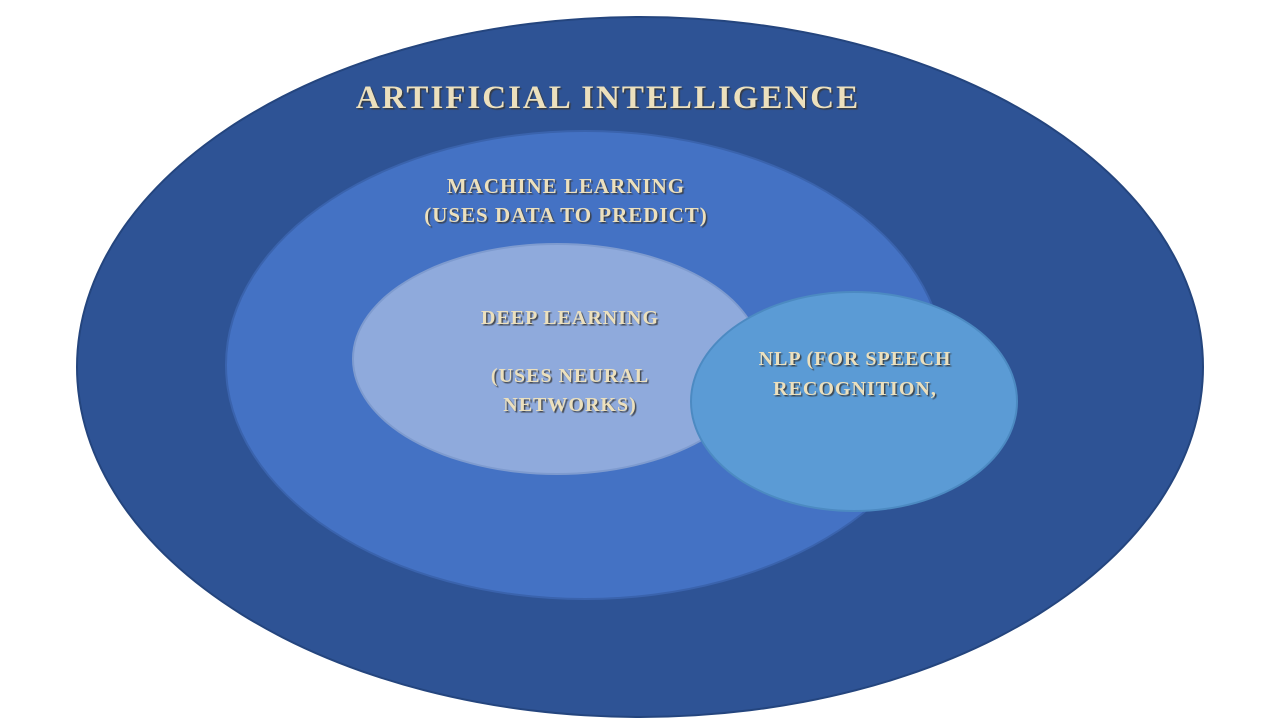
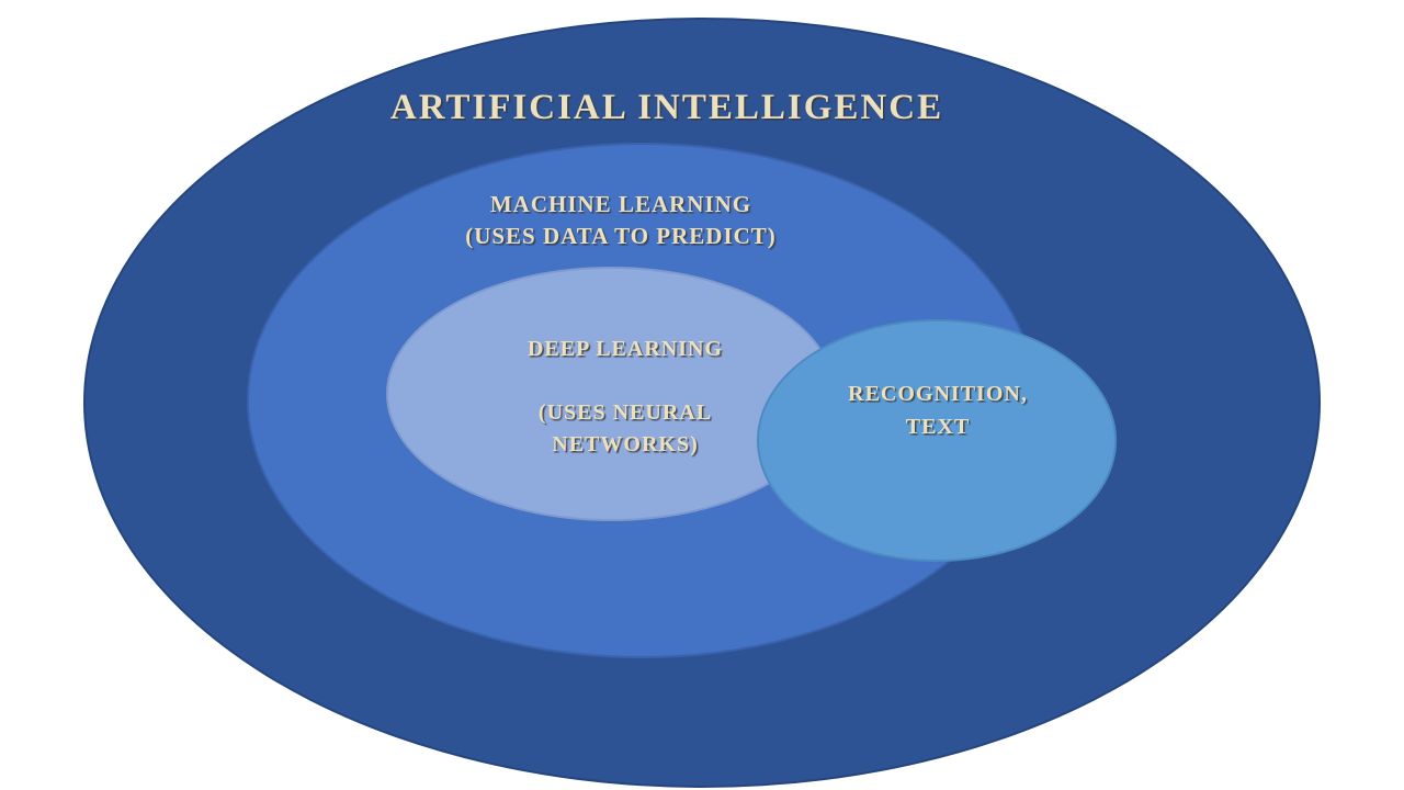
  ARTIFICIAL INTELLIGENCE
  MACHINE LEARNING
  (USES DATA TO PREDICT)
  DEEP LEARNING
  (USES NEURAL
  NETWORKS)
- NLP (FOR SPEECH
  RECOGNITION,
+ TEXT
